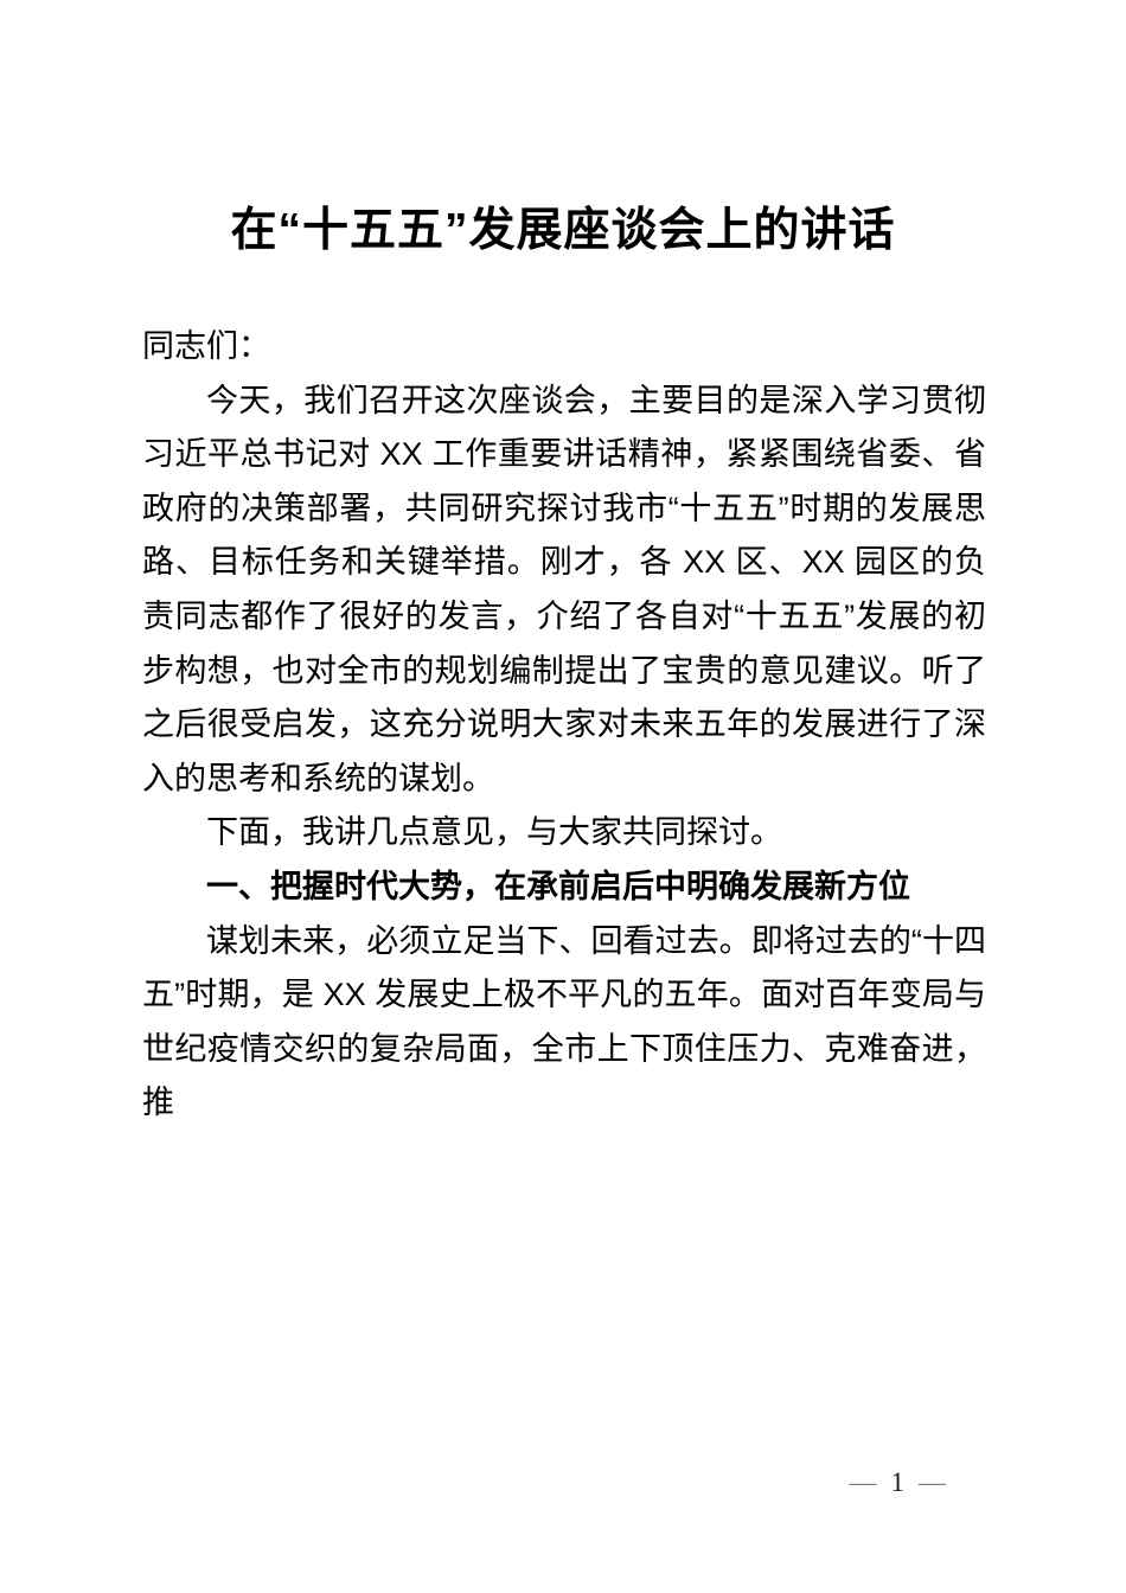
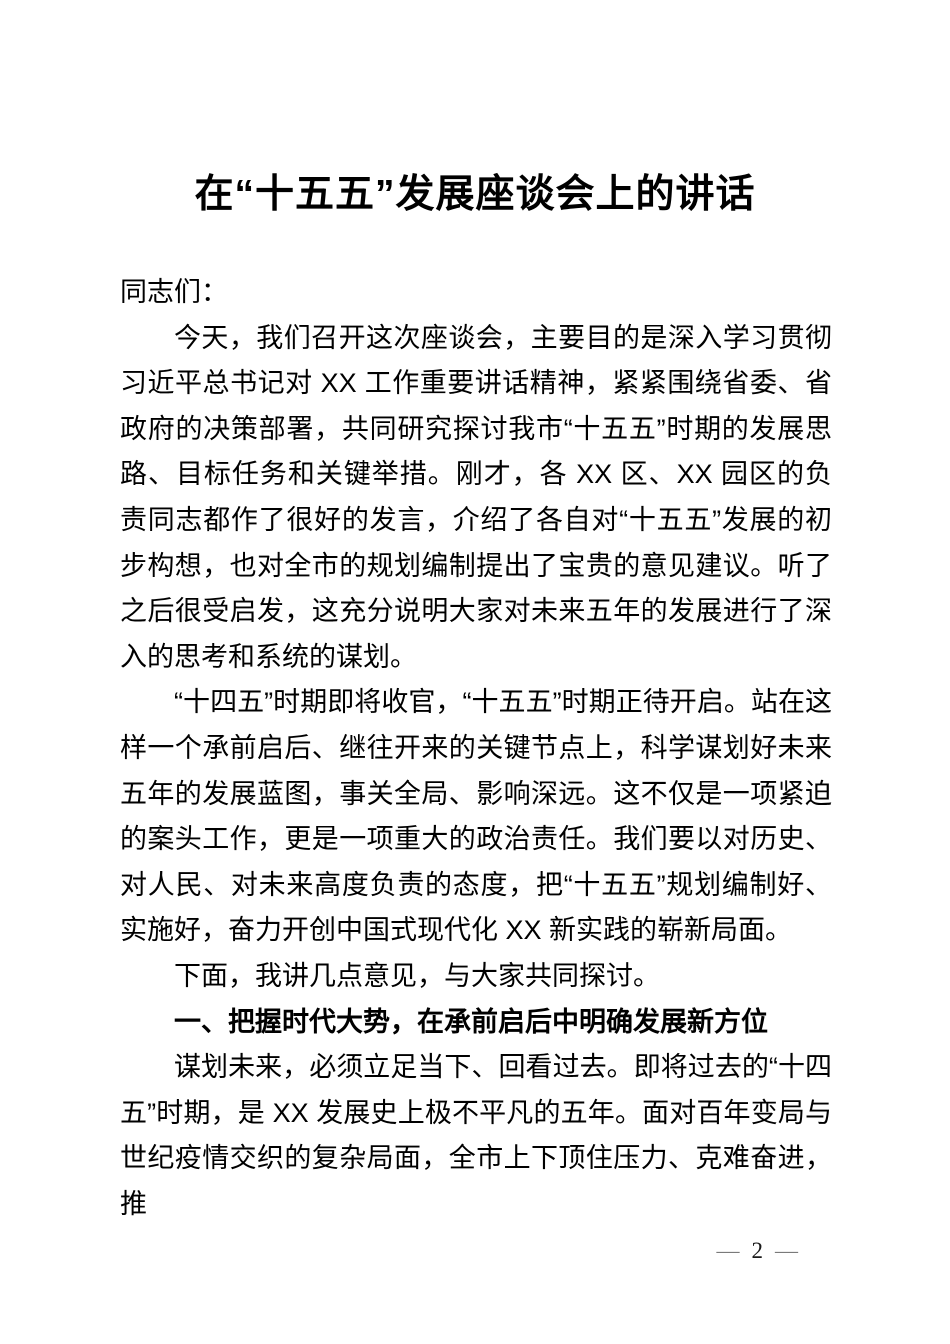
  在“十五五”发展座谈会上的讲话
  同志们：
  今天，我们召开这次座谈会，主要目的是深入学习贯彻习近平总书记对 XX 工作重要讲话精神，紧紧围绕省委、省政府的决策部署，共同研究探讨我市“十五五”时期的发展思路、目标任务和关键举措。刚才，各 XX 区、XX 园区的负责同志都作了很好的发言，介绍了各自对“十五五”发展的初步构想，也对全市的规划编制提出了宝贵的意见建议。听了之后很受启发，这充分说明大家对未来五年的发展进行了深入的思考和系统的谋划。
+ “十四五”时期即将收官，“十五五”时期正待开启。站在这样一个承前启后、继往开来的关键节点上，科学谋划好未来五年的发展蓝图，事关全局、影响深远。这不仅是一项紧迫的案头工作，更是一项重大的政治责任。我们要以对历史、对人民、对未来高度负责的态度，把“十五五”规划编制好、实施好，奋力开创中国式现代化 XX 新实践的崭新局面。
  下面，我讲几点意见，与大家共同探讨。
  一、把握时代大势，在承前启后中明确发展新方位
  谋划未来，必须立足当下、回看过去。即将过去的“十四五”时期，是 XX 发展史上极不平凡的五年。面对百年变局与世纪疫情交织的复杂局面，全市上下顶住压力、克难奋进，推
- — 1 —
+ — 2 —
